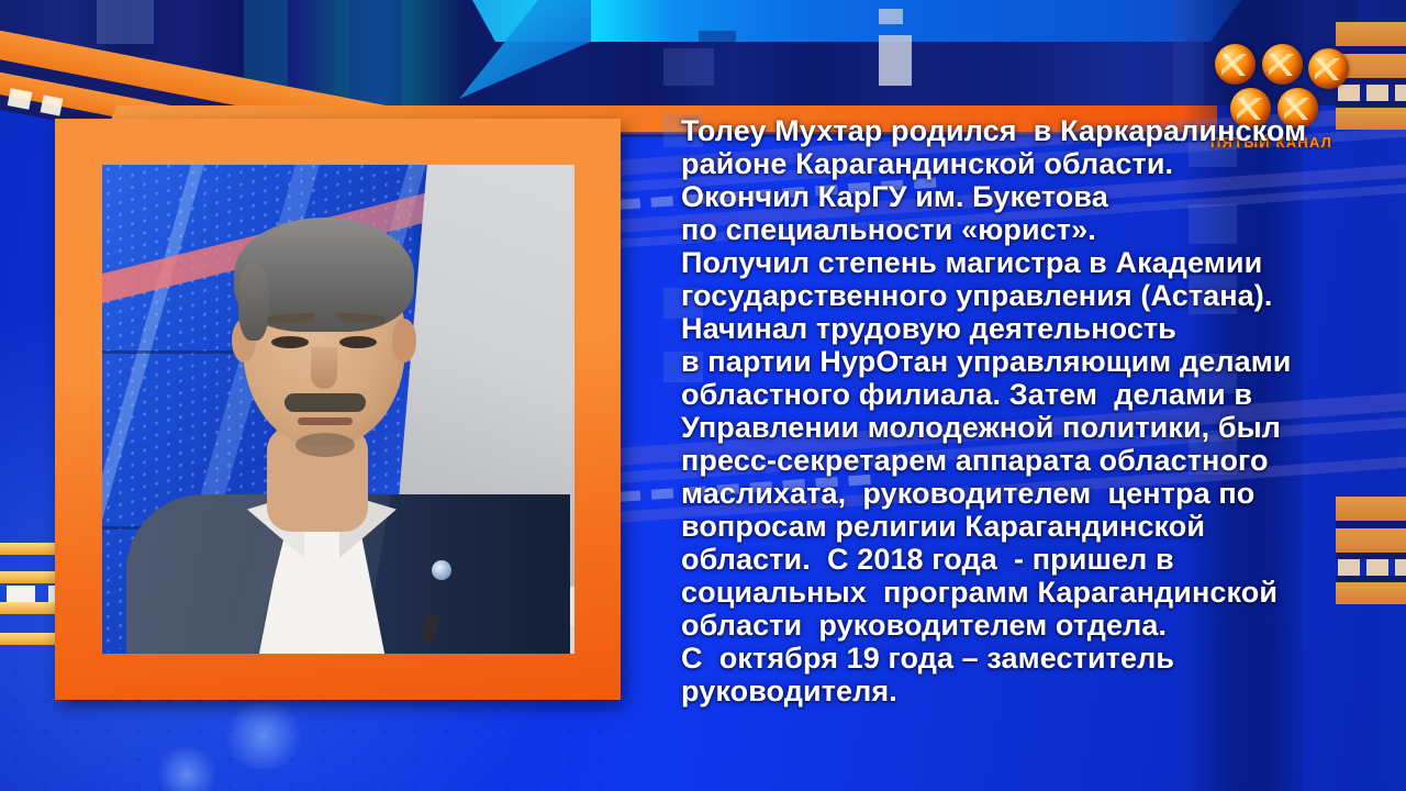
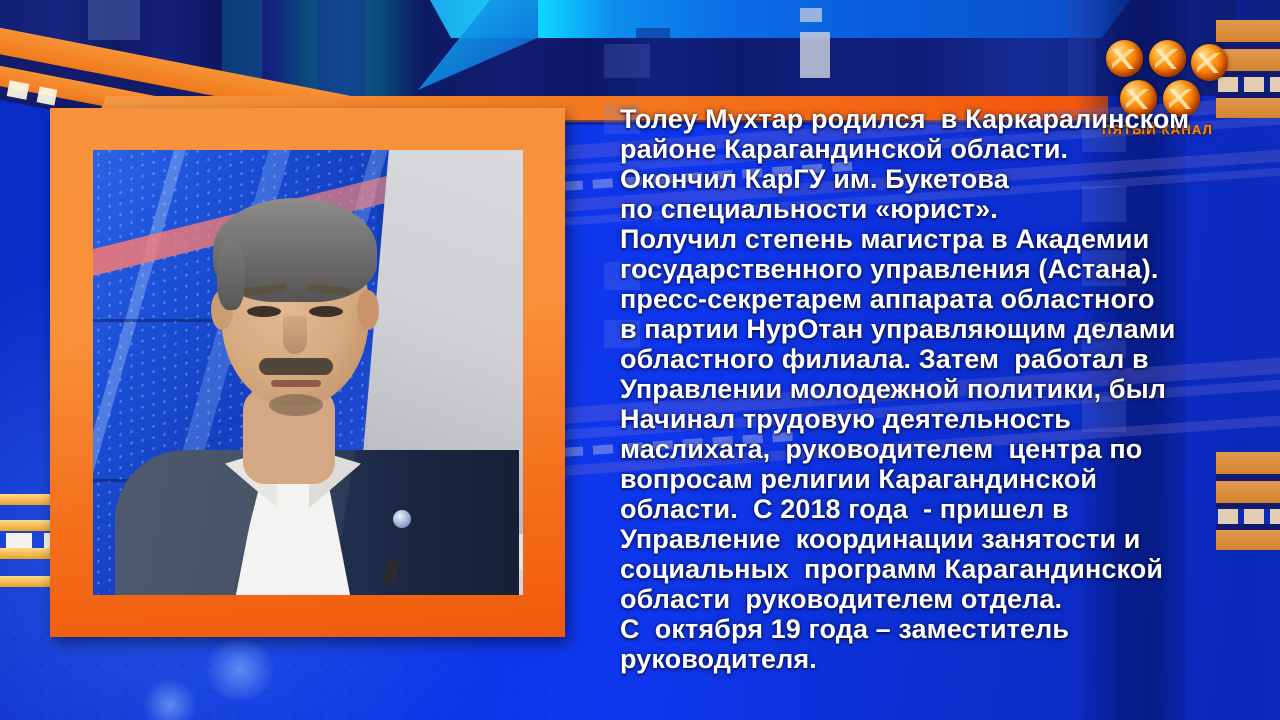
  ПЯТЫЙ КАНАЛ
  Толеу Мухтар родился в Каркаралинском
  районе Карагандинской области.
  Окончил КарГУ им. Букетова
  по специальности «юрист».
  Получил степень магистра в Академии
  государственного управления (Астана).
- Начинал трудовую деятельность
+ пресс-секретарем аппарата областного
  в партии НурОтан управляющим делами
- областного филиала. Затем делами в
+ областного филиала. Затем работал в
  Управлении молодежной политики, был
- пресс-секретарем аппарата областного
+ Начинал трудовую деятельность
  маслихата, руководителем центра по
  вопросам религии Карагандинской
  области. С 2018 года - пришел в
+ Управление координации занятости и
  социальных программ Карагандинской
  области руководителем отдела.
  С октября 19 года – заместитель
  руководителя.
